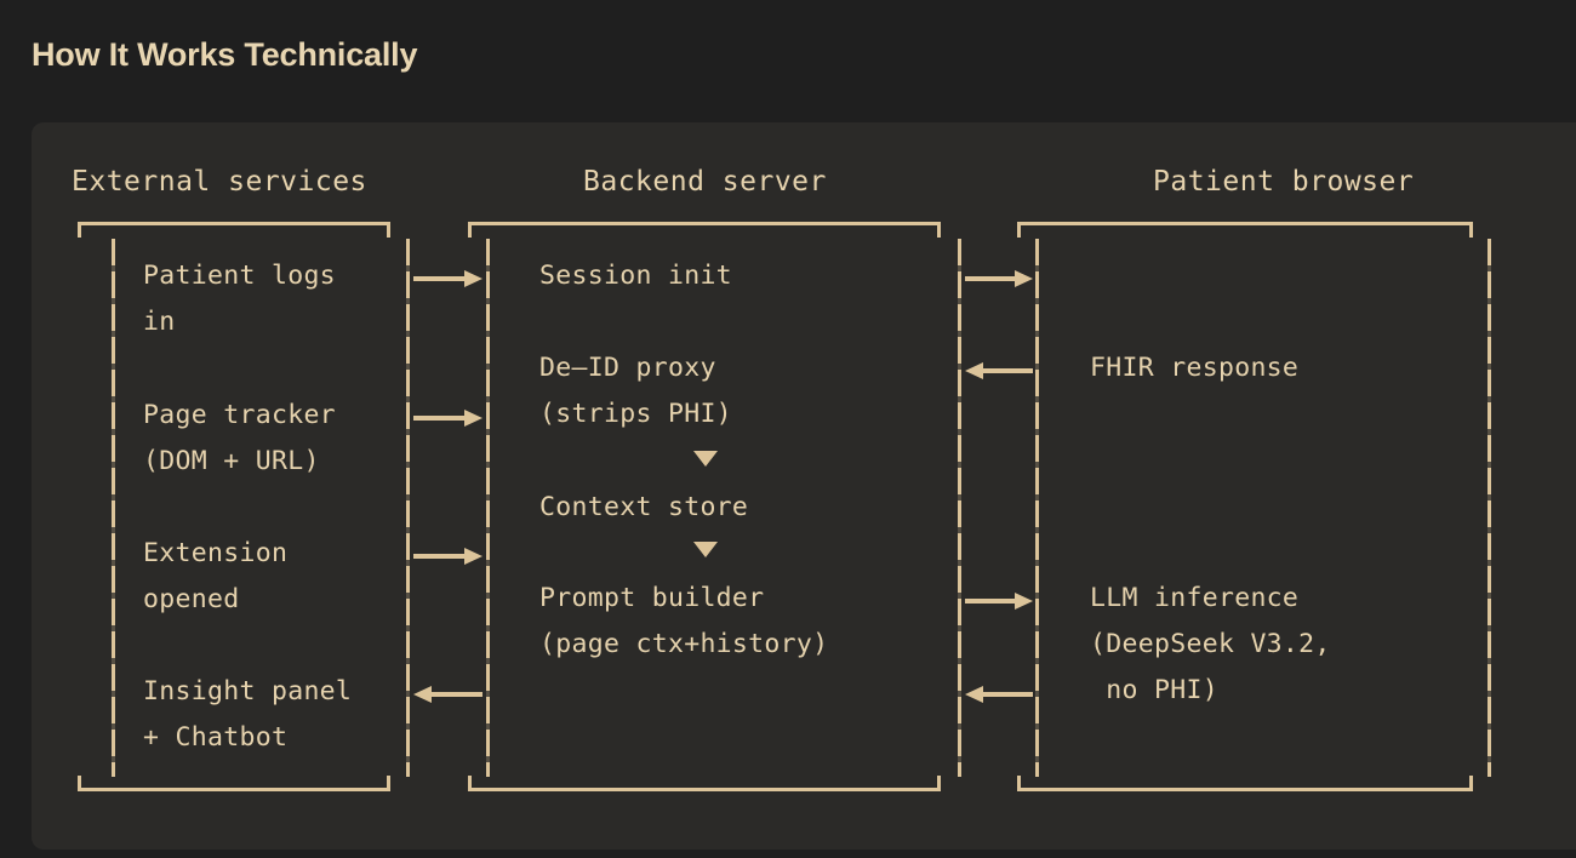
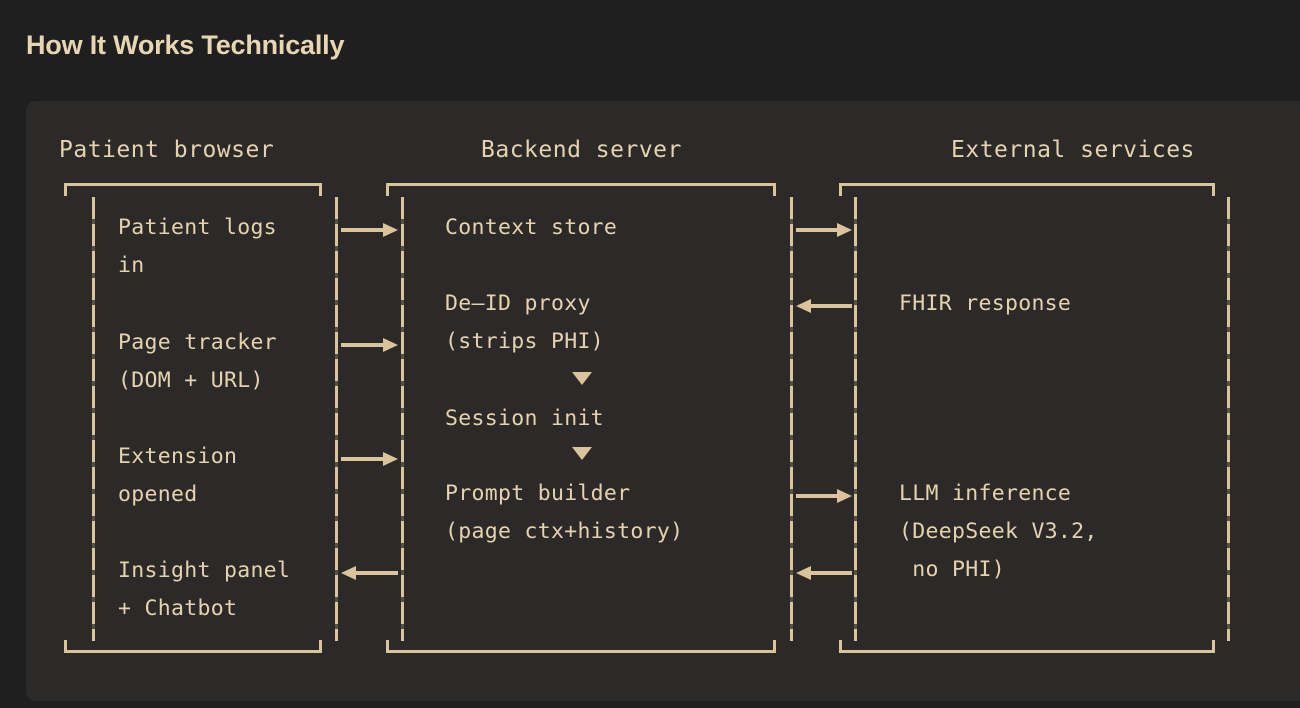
  How It Works Technically
- External services
+ Patient browser
  Backend server
- Patient browser
+ External services
  Patient logs
  in
  Page tracker
  (DOM + URL)
  Extension
  opened
  Insight panel
  + Chatbot
- Session init
+ Context store
  De–ID proxy
  (strips PHI)
- Context store
+ Session init
  Prompt builder
  (page ctx+history)
  FHIR response
  LLM inference
  (DeepSeek V3.2,
  no PHI)
